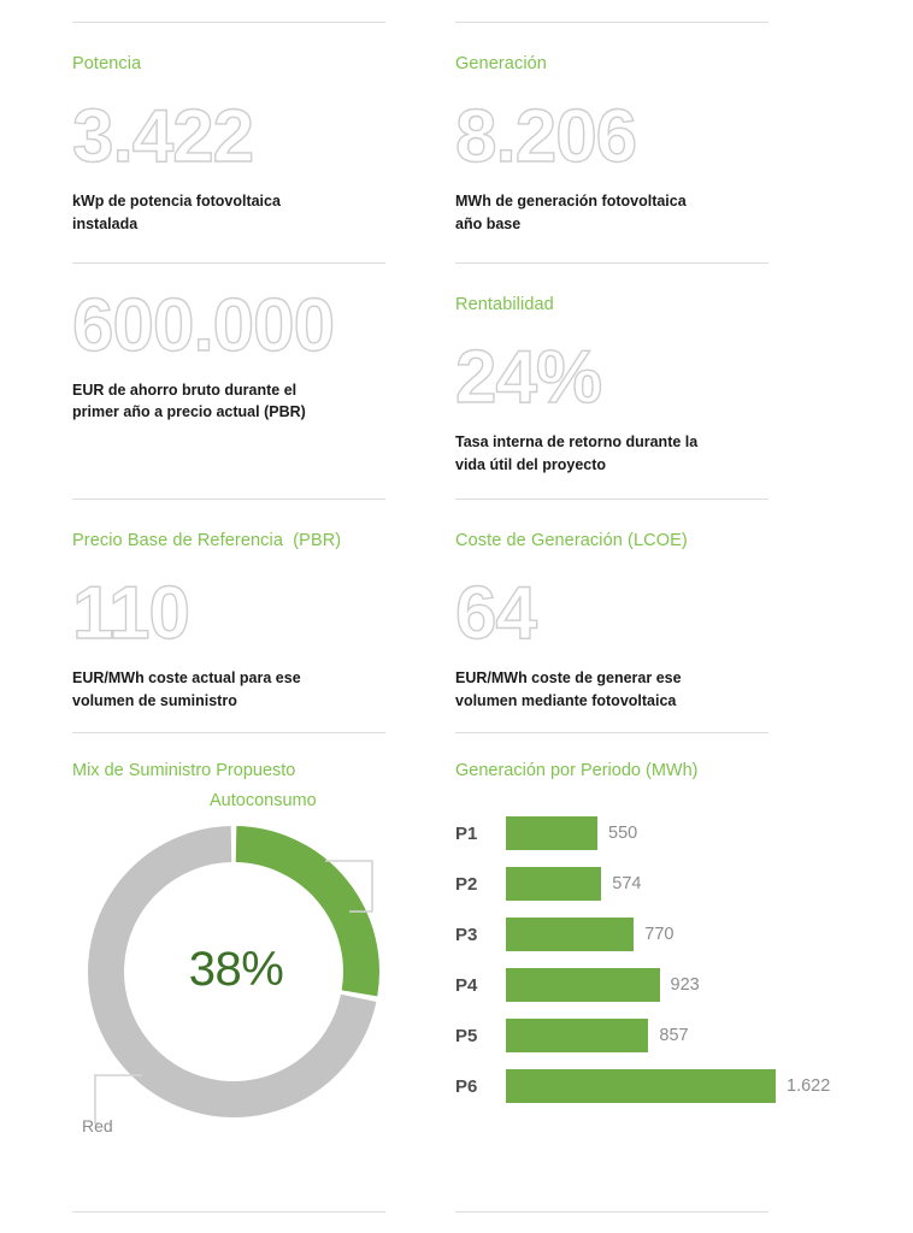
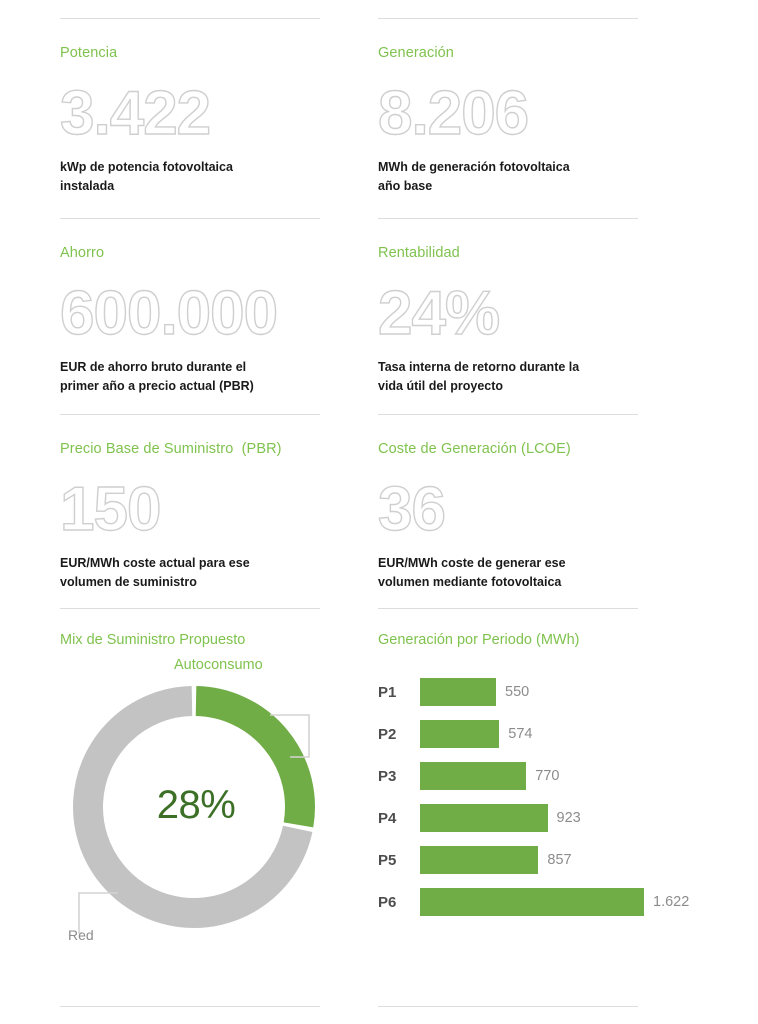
  Potencia
  3.422
  kWp de potencia fotovoltaica
  instalada
  Generación
  8.206
  MWh de generación fotovoltaica
  año base
+ Ahorro
  600.000
  EUR de ahorro bruto durante el
  primer año a precio actual (PBR)
  Rentabilidad
  24%
  Tasa interna de retorno durante la
  vida útil del proyecto
- Precio Base de Referencia (PBR)
+ Precio Base de Suministro (PBR)
- 110
+ 150
  EUR/MWh coste actual para ese
  volumen de suministro
  Coste de Generación (LCOE)
- 64
+ 36
  EUR/MWh coste de generar ese
  volumen mediante fotovoltaica
  Mix de Suministro Propuesto
  Autoconsumo
  Red
- 38%
+ 28%
  Generación por Periodo (MWh)
  P1
  550
  P2
  574
  P3
  770
  P4
  923
  P5
  857
  P6
  1.622
